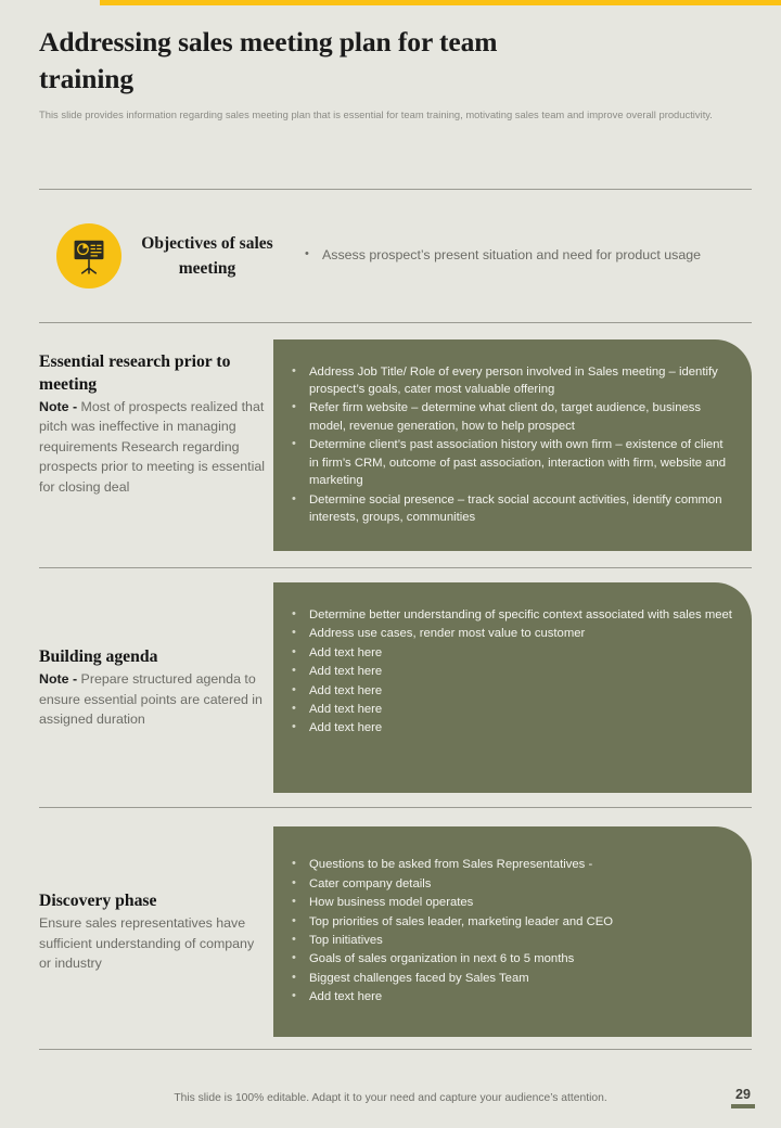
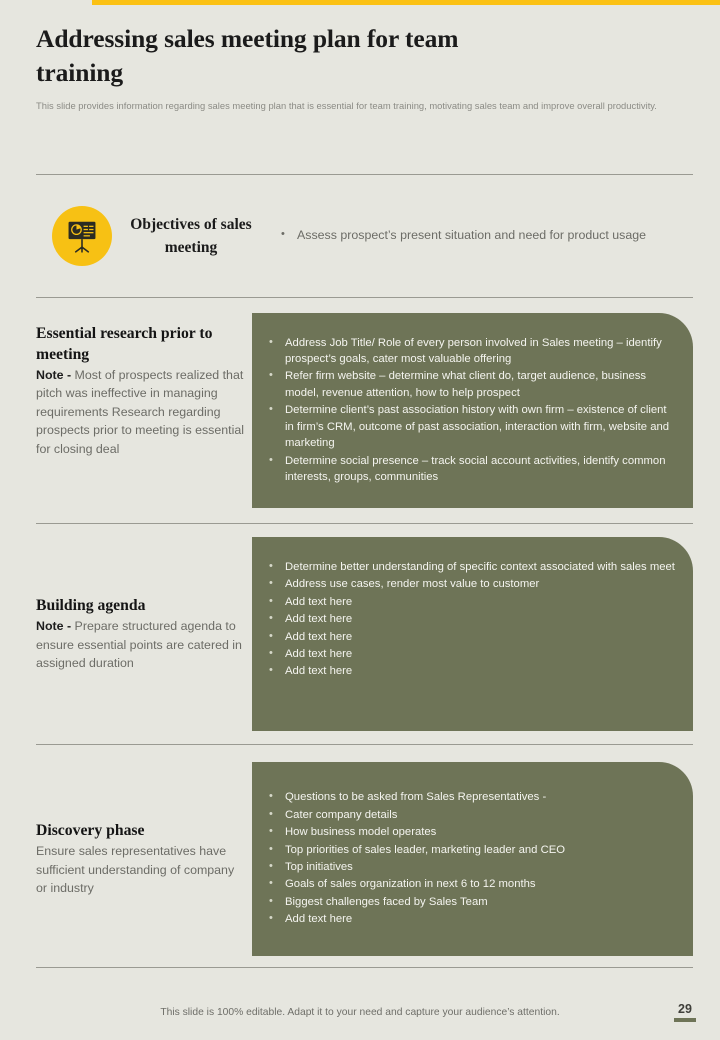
  Addressing sales meeting plan for team training
  This slide provides information regarding sales meeting plan that is essential for team training, motivating sales team and improve overall productivity.
  Objectives of sales meeting
  Assess prospect’s present situation and need for product usage
  Essential research prior to meeting
  Note - Most of prospects realized that pitch was ineffective in managing requirements Research regarding prospects prior to meeting is essential for closing deal
  Address Job Title/ Role of every person involved in Sales meeting – identify prospect’s goals, cater most valuable offering
- Refer firm website – determine what client do, target audience, business model, revenue generation, how to help prospect
+ Refer firm website – determine what client do, target audience, business model, revenue attention, how to help prospect
  Determine client’s past association history with own firm – existence of client in firm’s CRM, outcome of past association, interaction with firm, website and marketing
  Determine social presence – track social account activities, identify common interests, groups, communities
  Building agenda
  Note - Prepare structured agenda to ensure essential points are catered in assigned duration
  Determine better understanding of specific context associated with sales meet
  Address use cases, render most value to customer
  Add text here
  Add text here
  Add text here
  Add text here
  Add text here
  Discovery phase
  Ensure sales representatives have sufficient understanding of company or industry
  Questions to be asked from Sales Representatives -
  Cater company details
  How business model operates
  Top priorities of sales leader, marketing leader and CEO
  Top initiatives
- Goals of sales organization in next 6 to 5 months
+ Goals of sales organization in next 6 to 12 months
  Biggest challenges faced by Sales Team
  Add text here
  This slide is 100% editable. Adapt it to your need and capture your audience’s attention.
  29
